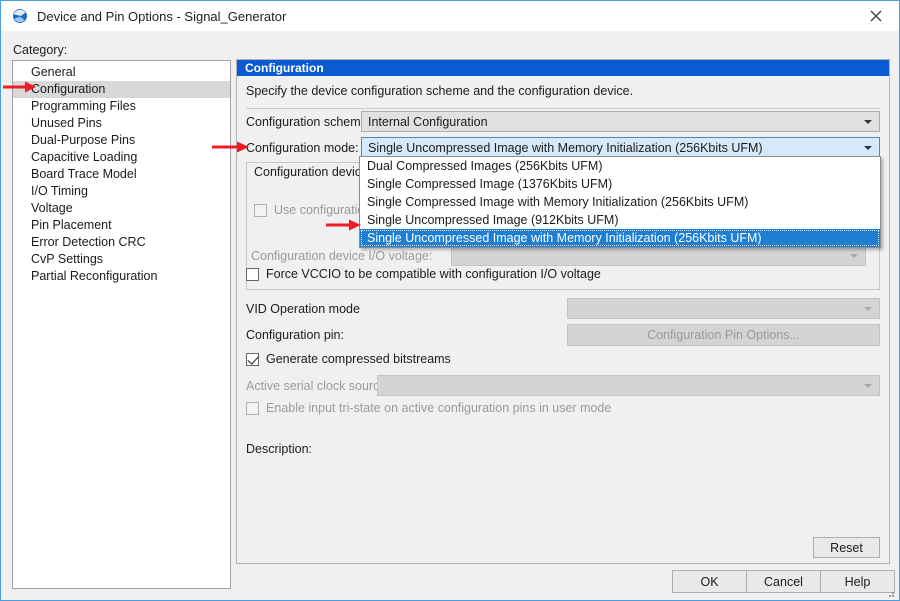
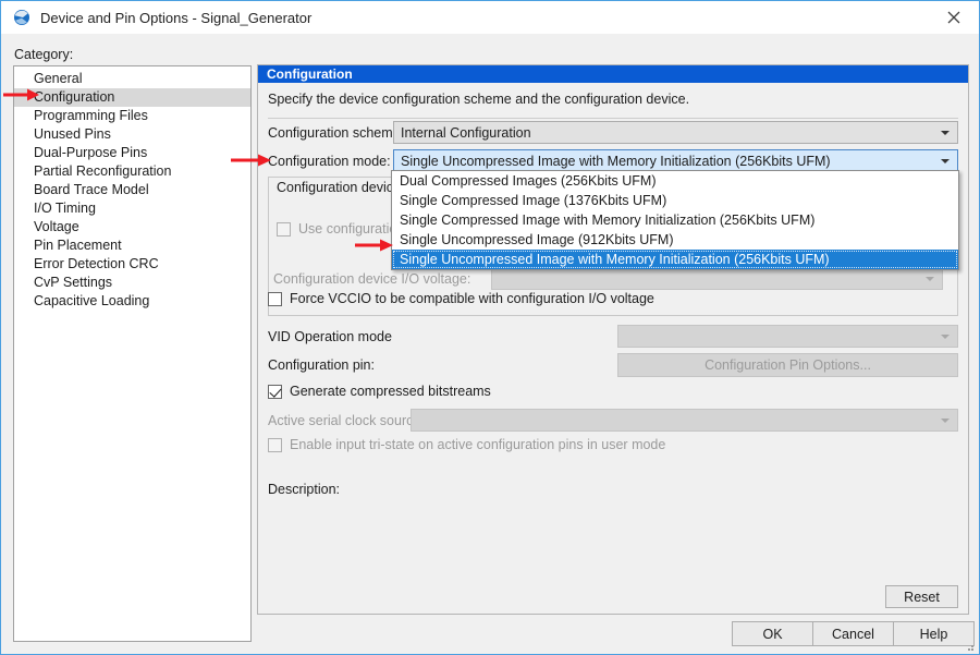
  Device and Pin Options - Signal_Generator
  Category:
  General
  Configuration
  Programming Files
  Unused Pins
  Dual-Purpose Pins
- Capacitive Loading
+ Partial Reconfiguration
  Board Trace Model
  I/O Timing
  Voltage
  Pin Placement
  Error Detection CRC
  CvP Settings
- Partial Reconfiguration
+ Capacitive Loading
  Configuration
  Specify the device configuration scheme and the configuration device.
  Configuration schem
  Internal Configuration
  Configuration mode:
  Single Uncompressed Image with Memory Initialization (256Kbits UFM)
  Configuration devic
  Configuration device I/O voltage:
  Force VCCIO to be compatible with configuration I/O voltage
  VID Operation mode
  Configuration pin:
  Configuration Pin Options...
  Generate compressed bitstreams
  Active serial clock sour
  Enable input tri-state on active configuration pins in user mode
  Description:
  Reset
  Dual Compressed Images (256Kbits UFM)
  Single Compressed Image (1376Kbits UFM)
  Single Compressed Image with Memory Initialization (256Kbits UFM)
  Single Uncompressed Image (912Kbits UFM)
  Single Uncompressed Image with Memory Initialization (256Kbits UFM)
  OK
  Cancel
  Help
